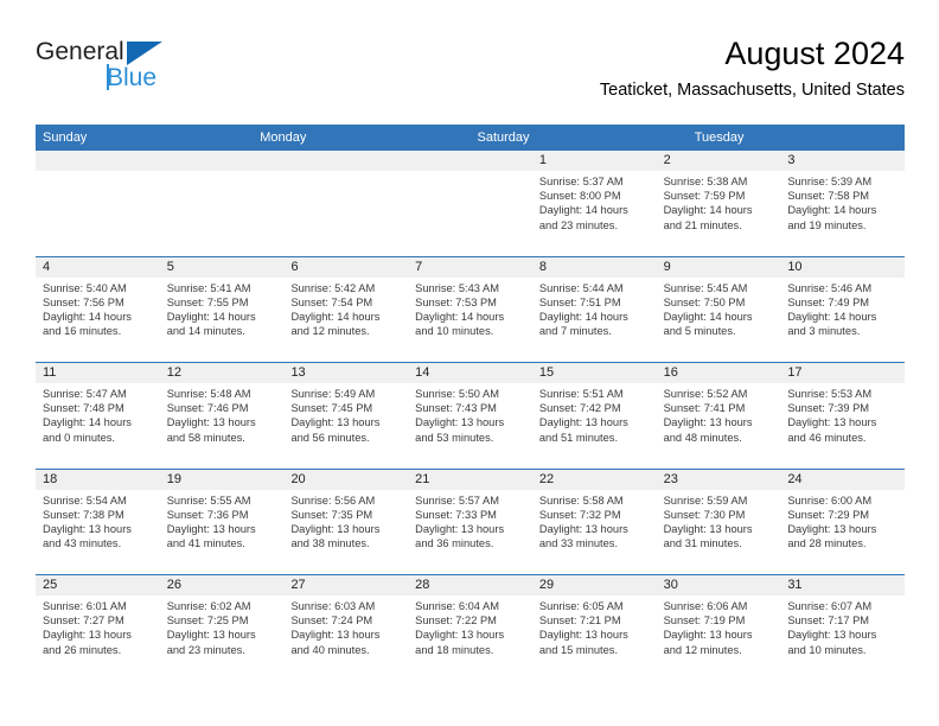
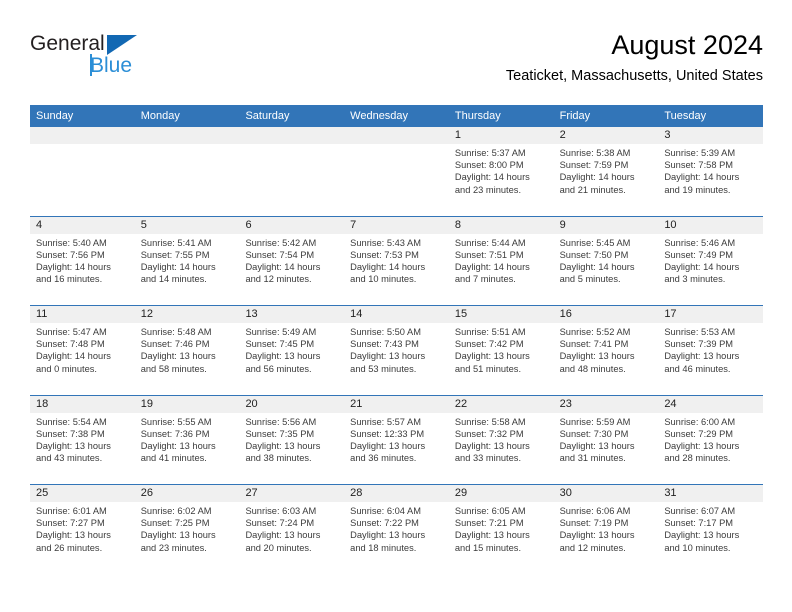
  General
  Blue
  August 2024
  Teaticket, Massachusetts, United States
  Sunday
  Monday
  Saturday
+ Wednesday
+ Thursday
+ Friday
  Tuesday
  1
  Sunrise: 5:37 AM
  Sunset: 8:00 PM
  Daylight: 14 hours
  and 23 minutes.
  2
  Sunrise: 5:38 AM
  Sunset: 7:59 PM
  Daylight: 14 hours
  and 21 minutes.
  3
  Sunrise: 5:39 AM
  Sunset: 7:58 PM
  Daylight: 14 hours
  and 19 minutes.
  4
  Sunrise: 5:40 AM
  Sunset: 7:56 PM
  Daylight: 14 hours
  and 16 minutes.
  5
  Sunrise: 5:41 AM
  Sunset: 7:55 PM
  Daylight: 14 hours
  and 14 minutes.
  6
  Sunrise: 5:42 AM
  Sunset: 7:54 PM
  Daylight: 14 hours
  and 12 minutes.
  7
  Sunrise: 5:43 AM
  Sunset: 7:53 PM
  Daylight: 14 hours
  and 10 minutes.
  8
  Sunrise: 5:44 AM
  Sunset: 7:51 PM
  Daylight: 14 hours
  and 7 minutes.
  9
  Sunrise: 5:45 AM
  Sunset: 7:50 PM
  Daylight: 14 hours
  and 5 minutes.
  10
  Sunrise: 5:46 AM
  Sunset: 7:49 PM
  Daylight: 14 hours
  and 3 minutes.
  11
  Sunrise: 5:47 AM
  Sunset: 7:48 PM
  Daylight: 14 hours
  and 0 minutes.
  12
  Sunrise: 5:48 AM
  Sunset: 7:46 PM
  Daylight: 13 hours
  and 58 minutes.
  13
  Sunrise: 5:49 AM
  Sunset: 7:45 PM
  Daylight: 13 hours
  and 56 minutes.
  14
  Sunrise: 5:50 AM
  Sunset: 7:43 PM
  Daylight: 13 hours
  and 53 minutes.
  15
  Sunrise: 5:51 AM
  Sunset: 7:42 PM
  Daylight: 13 hours
  and 51 minutes.
  16
  Sunrise: 5:52 AM
  Sunset: 7:41 PM
  Daylight: 13 hours
  and 48 minutes.
  17
  Sunrise: 5:53 AM
  Sunset: 7:39 PM
  Daylight: 13 hours
  and 46 minutes.
  18
  Sunrise: 5:54 AM
  Sunset: 7:38 PM
  Daylight: 13 hours
  and 43 minutes.
  19
  Sunrise: 5:55 AM
  Sunset: 7:36 PM
  Daylight: 13 hours
  and 41 minutes.
  20
  Sunrise: 5:56 AM
  Sunset: 7:35 PM
  Daylight: 13 hours
  and 38 minutes.
  21
  Sunrise: 5:57 AM
- Sunset: 7:33 PM
+ Sunset: 12:33 PM
  Daylight: 13 hours
  and 36 minutes.
  22
  Sunrise: 5:58 AM
  Sunset: 7:32 PM
  Daylight: 13 hours
  and 33 minutes.
  23
  Sunrise: 5:59 AM
  Sunset: 7:30 PM
  Daylight: 13 hours
  and 31 minutes.
  24
  Sunrise: 6:00 AM
  Sunset: 7:29 PM
  Daylight: 13 hours
  and 28 minutes.
  25
  Sunrise: 6:01 AM
  Sunset: 7:27 PM
  Daylight: 13 hours
  and 26 minutes.
  26
  Sunrise: 6:02 AM
  Sunset: 7:25 PM
  Daylight: 13 hours
  and 23 minutes.
  27
  Sunrise: 6:03 AM
  Sunset: 7:24 PM
  Daylight: 13 hours
- and 40 minutes.
+ and 20 minutes.
  28
  Sunrise: 6:04 AM
  Sunset: 7:22 PM
  Daylight: 13 hours
  and 18 minutes.
  29
  Sunrise: 6:05 AM
  Sunset: 7:21 PM
  Daylight: 13 hours
  and 15 minutes.
  30
  Sunrise: 6:06 AM
  Sunset: 7:19 PM
  Daylight: 13 hours
  and 12 minutes.
  31
  Sunrise: 6:07 AM
  Sunset: 7:17 PM
  Daylight: 13 hours
  and 10 minutes.
